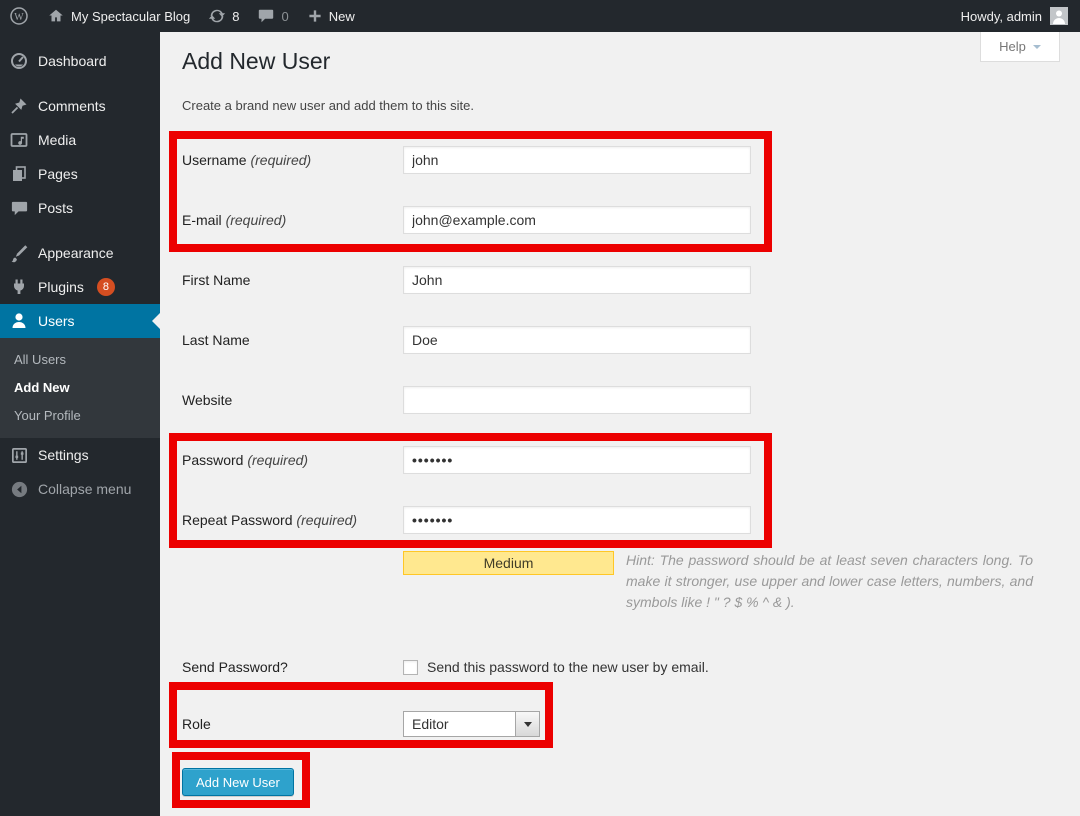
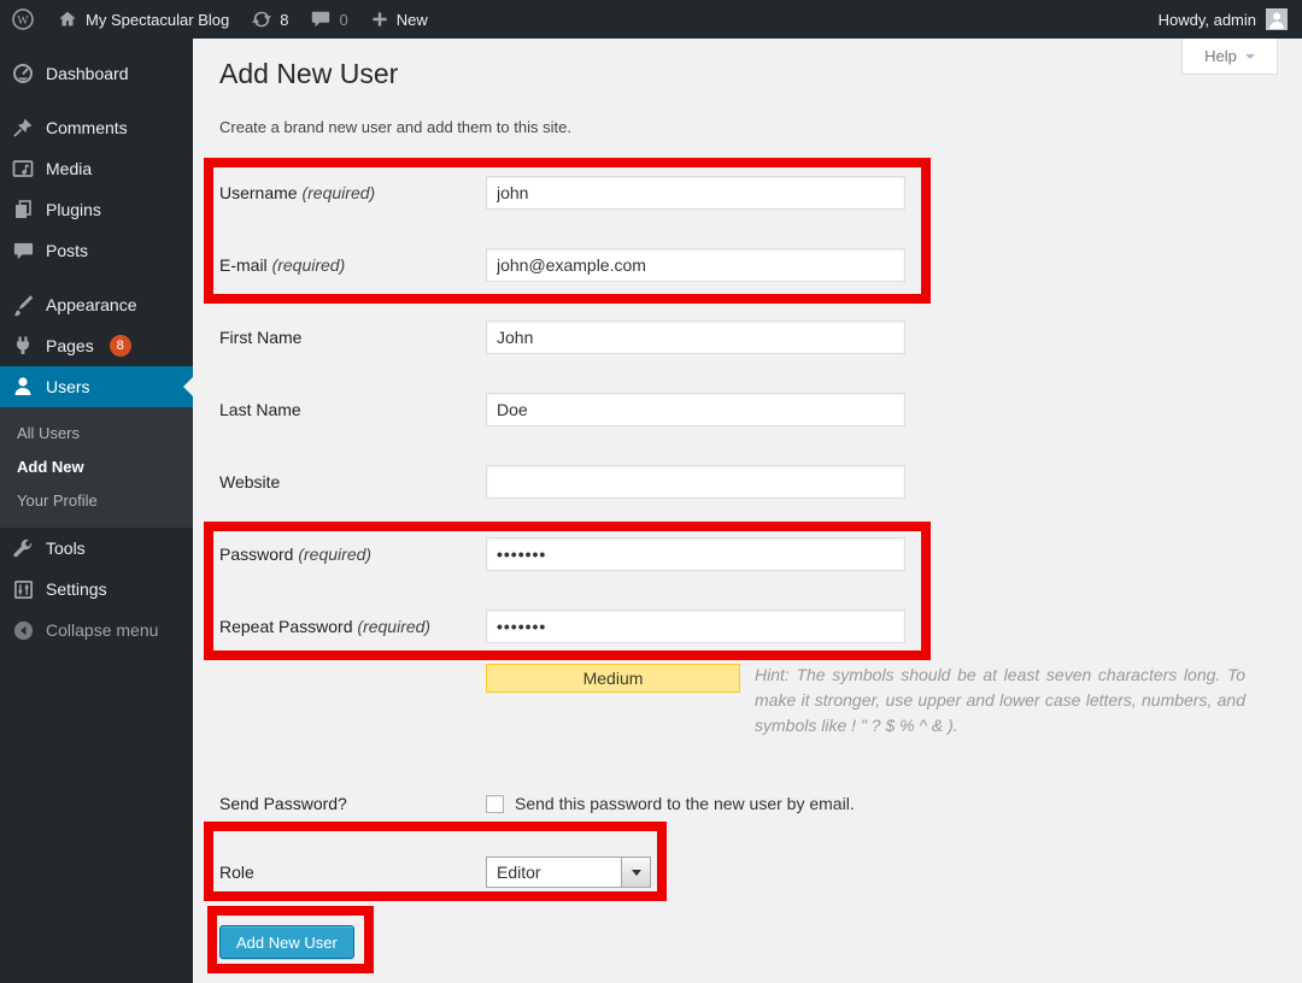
  W
  My Spectacular Blog
  8
  0
  New
  Howdy, admin
  Dashboard
  Comments
  Media
- Pages
+ Plugins
  Posts
  Appearance
- Plugins
+ Pages
  8
  Users
  All Users
  Add New
  Your Profile
+ Tools
  Settings
  Collapse menu
  Help
  Add New User
  Create a brand new user and add them to this site.
  Username (required)
  john
  E-mail (required)
  john@example.com
  First Name
  John
  Last Name
  Doe
  Website
  Password (required)
  •••••••
  Repeat Password (required)
  •••••••
  Medium
- Hint: The password should be at least seven characters long. To make it stronger, use upper and lower case letters, numbers, and symbols like ! " ? $ % ^ & ).
+ Hint: The symbols should be at least seven characters long. To make it stronger, use upper and lower case letters, numbers, and symbols like ! " ? $ % ^ & ).
  Send Password?
  Send this password to the new user by email.
  Role
  Editor
  Add New User
